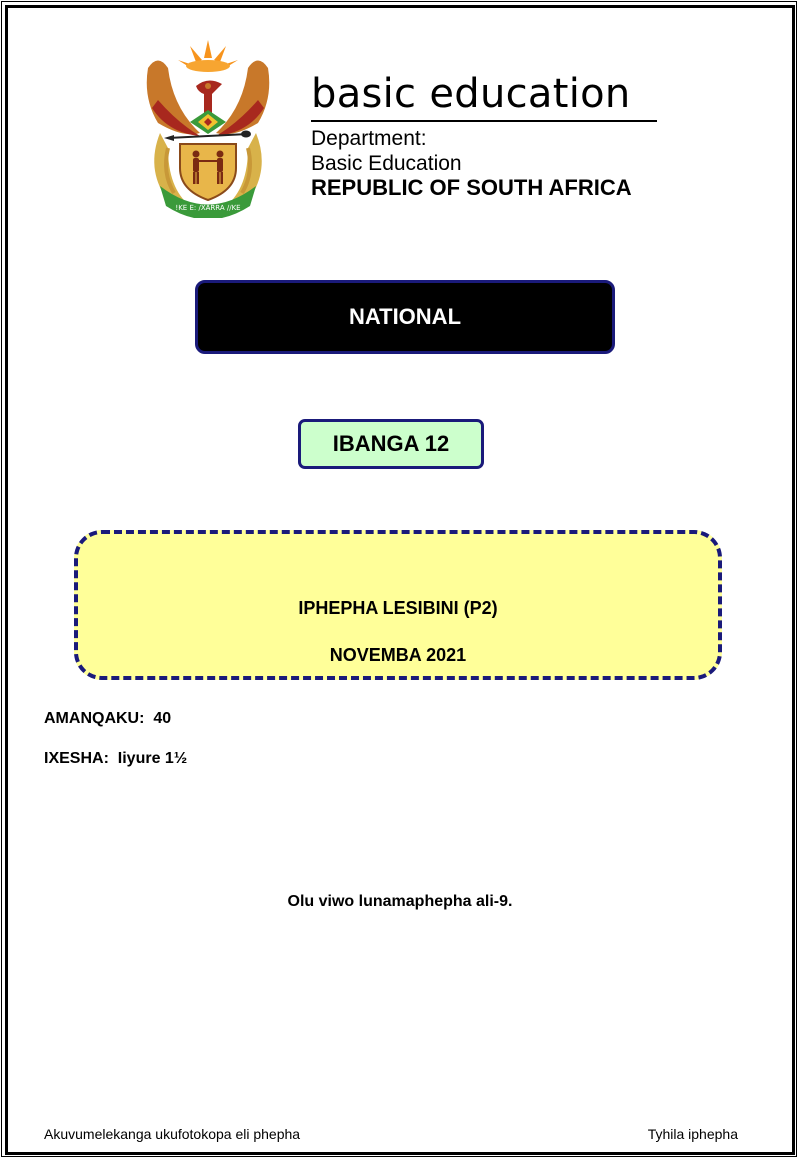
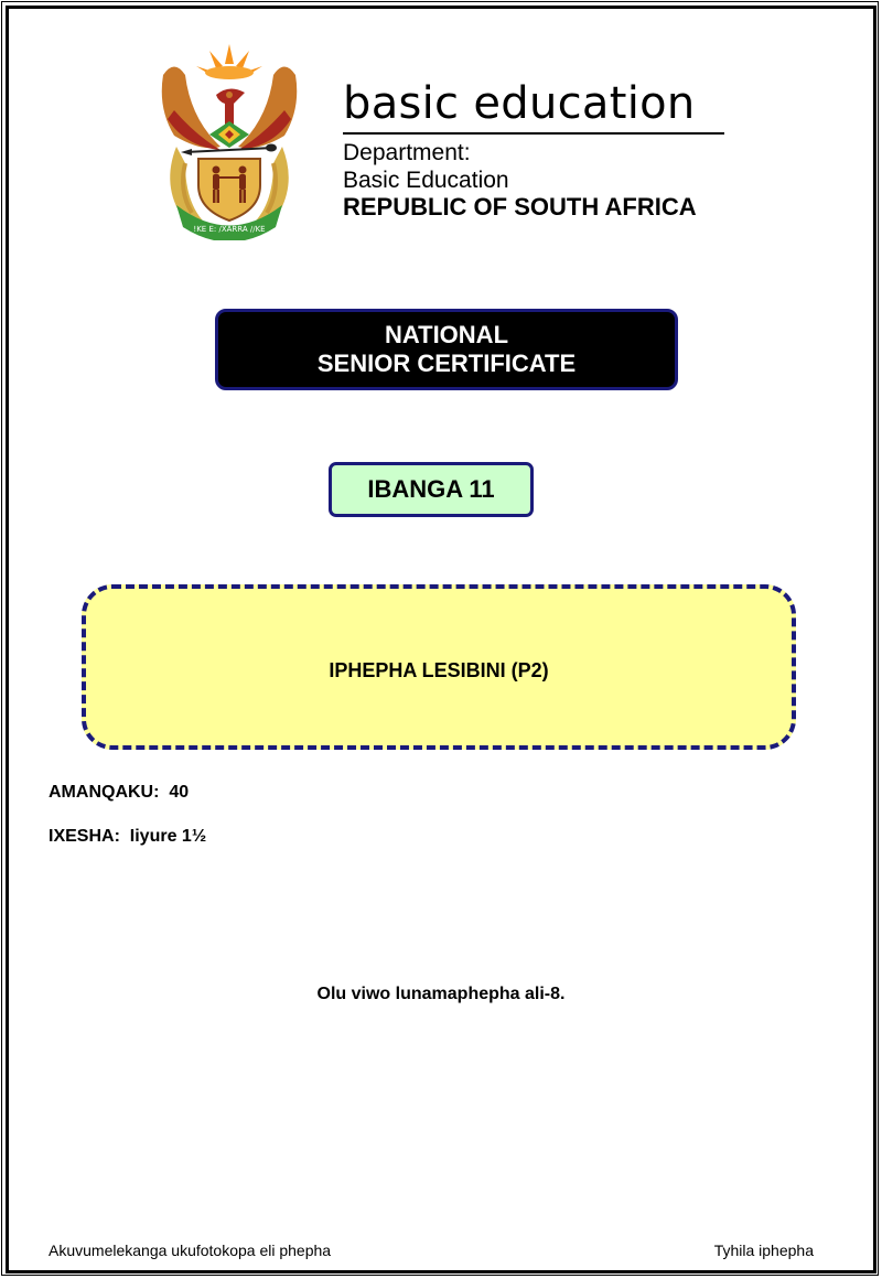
  !KE E: /XARRA //KE
  basic education
  Department:
  Basic Education
  REPUBLIC OF SOUTH AFRICA
  NATIONAL
+ SENIOR CERTIFICATE
- IBANGA 12
+ IBANGA 11
  IPHEPHA LESIBINI (P2)
- NOVEMBA 2021
  AMANQAKU: 40
  IXESHA: Iiyure 1½
- Olu viwo lunamaphepha ali-9.
+ Olu viwo lunamaphepha ali-8.
  Akuvumelekanga ukufotokopa eli phepha
  Tyhila iphepha
